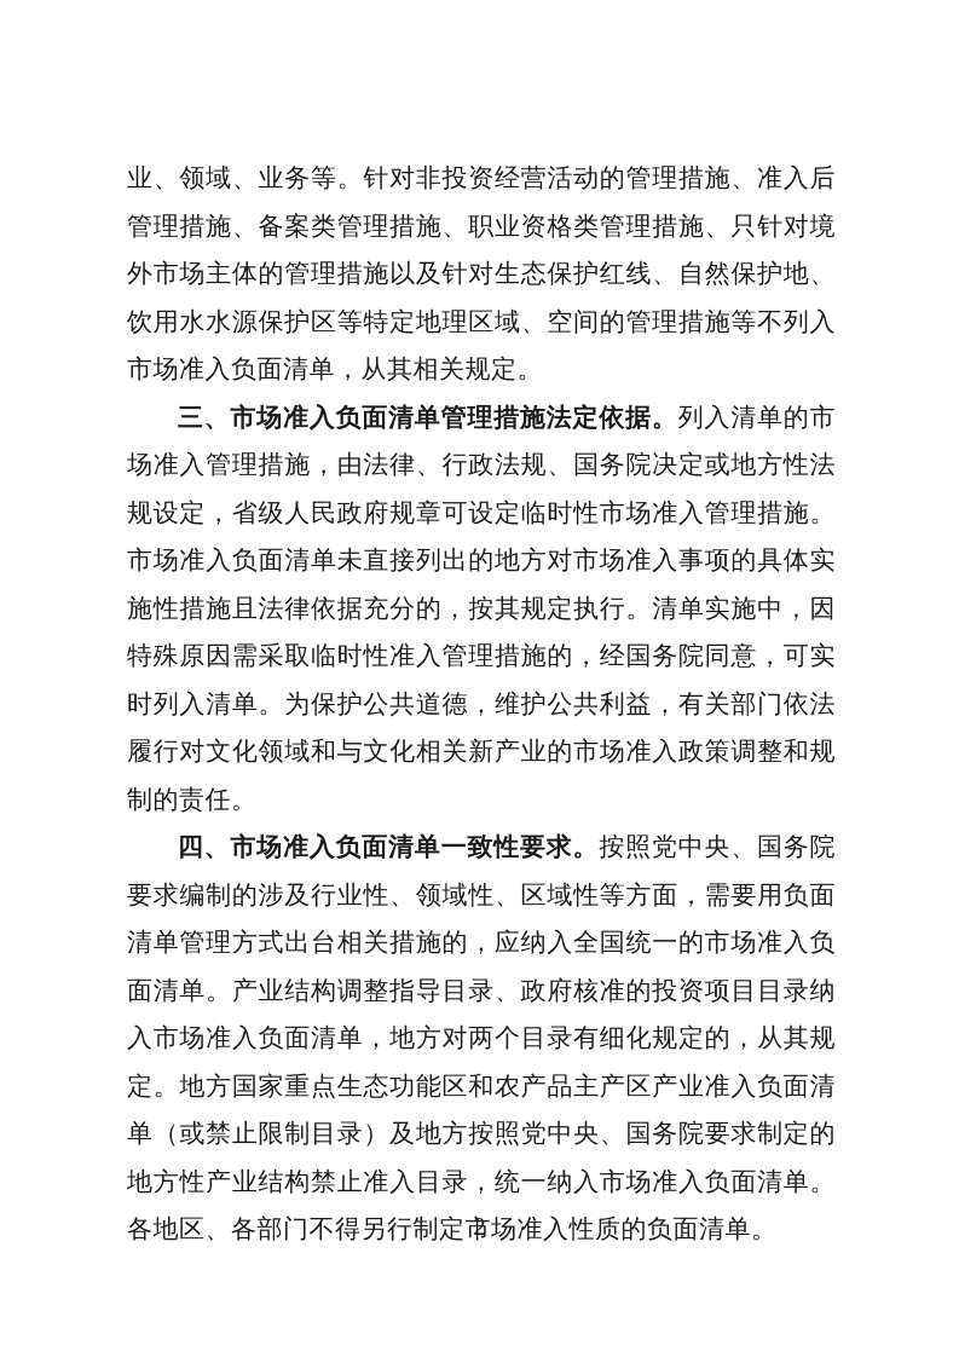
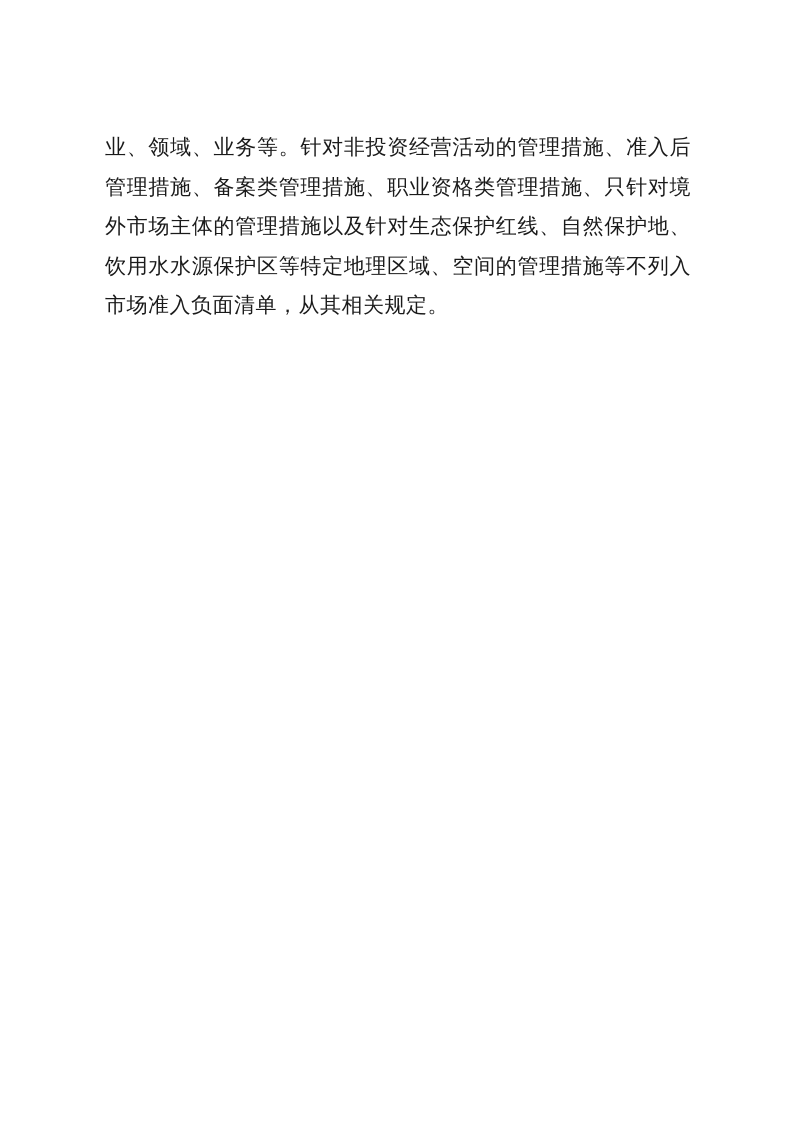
  业、领域、业务等。针对非投资经营活动的管理措施、准入后管理措施、备案类管理措施、职业资格类管理措施、只针对境外市场主体的管理措施以及针对生态保护红线、自然保护地、饮用水水源保护区等特定地理区域、空间的管理措施等不列入市场准入负面清单，从其相关规定。
- 三、市场准入负面清单管理措施法定依据。列入清单的市场准入管理措施，由法律、行政法规、国务院决定或地方性法规设定，省级人民政府规章可设定临时性市场准入管理措施。市场准入负面清单未直接列出的地方对市场准入事项的具体实施性措施且法律依据充分的，按其规定执行。清单实施中，因特殊原因需采取临时性准入管理措施的，经国务院同意，可实时列入清单。为保护公共道德，维护公共利益，有关部门依法履行对文化领域和与文化相关新产业的市场准入政策调整和规制的责任。
- 四、市场准入负面清单一致性要求。按照党中央、国务院要求编制的涉及行业性、领域性、区域性等方面，需要用负面清单管理方式出台相关措施的，应纳入全国统一的市场准入负面清单。产业结构调整指导目录、政府核准的投资项目目录纳入市场准入负面清单，地方对两个目录有细化规定的，从其规定。地方国家重点生态功能区和农产品主产区产业准入负面清单（或禁止限制目录）及地方按照党中央、国务院要求制定的地方性产业结构禁止准入目录，统一纳入市场准入负面清单。各地区、各部门不得另行制定市场准入性质的负面清单。
- 2
